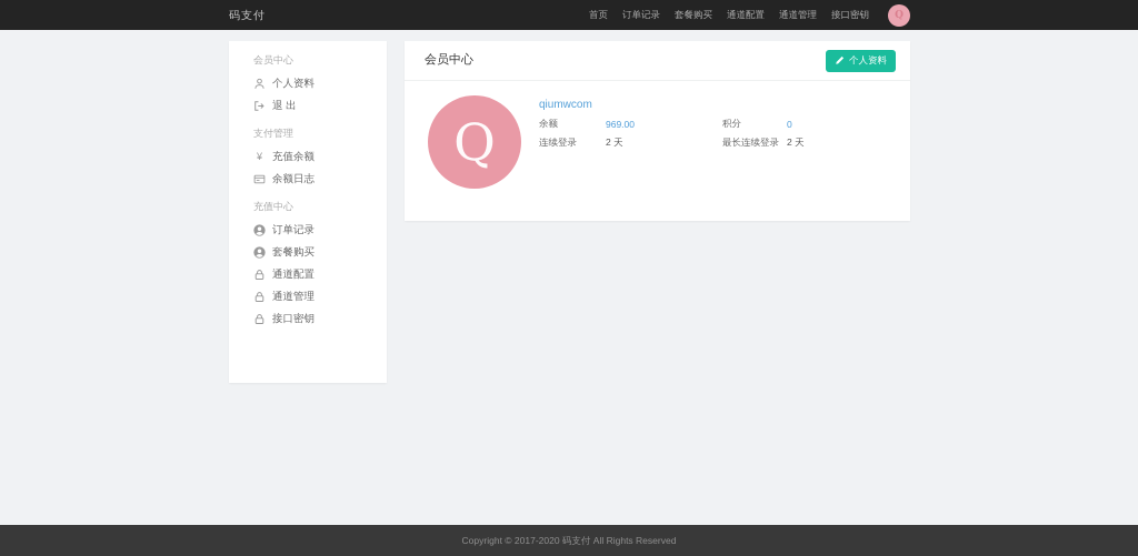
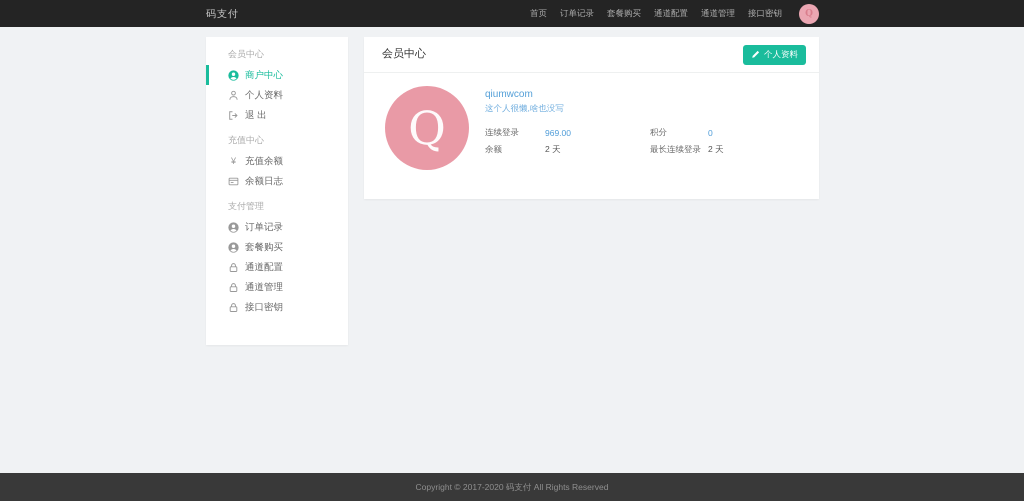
  码支付
  首页
  订单记录
  套餐购买
  通道配置
  通道管理
  接口密钥
  Q
  会员中心
+ 商户中心
  个人资料
  退 出
- 支付管理
+ 充值中心
  ¥
  充值余额
  余额日志
- 充值中心
+ 支付管理
  订单记录
  套餐购买
  通道配置
  通道管理
  接口密钥
  会员中心
  个人资料
  Q
  qiumwcom
+ 这个人很懒,啥也没写
- 余额
+ 连续登录
  969.00
  积分
  0
- 连续登录
+ 余额
  2 天
  最长连续登录
  2 天
  Copyright © 2017-2020 码支付 All Rights Reserved
